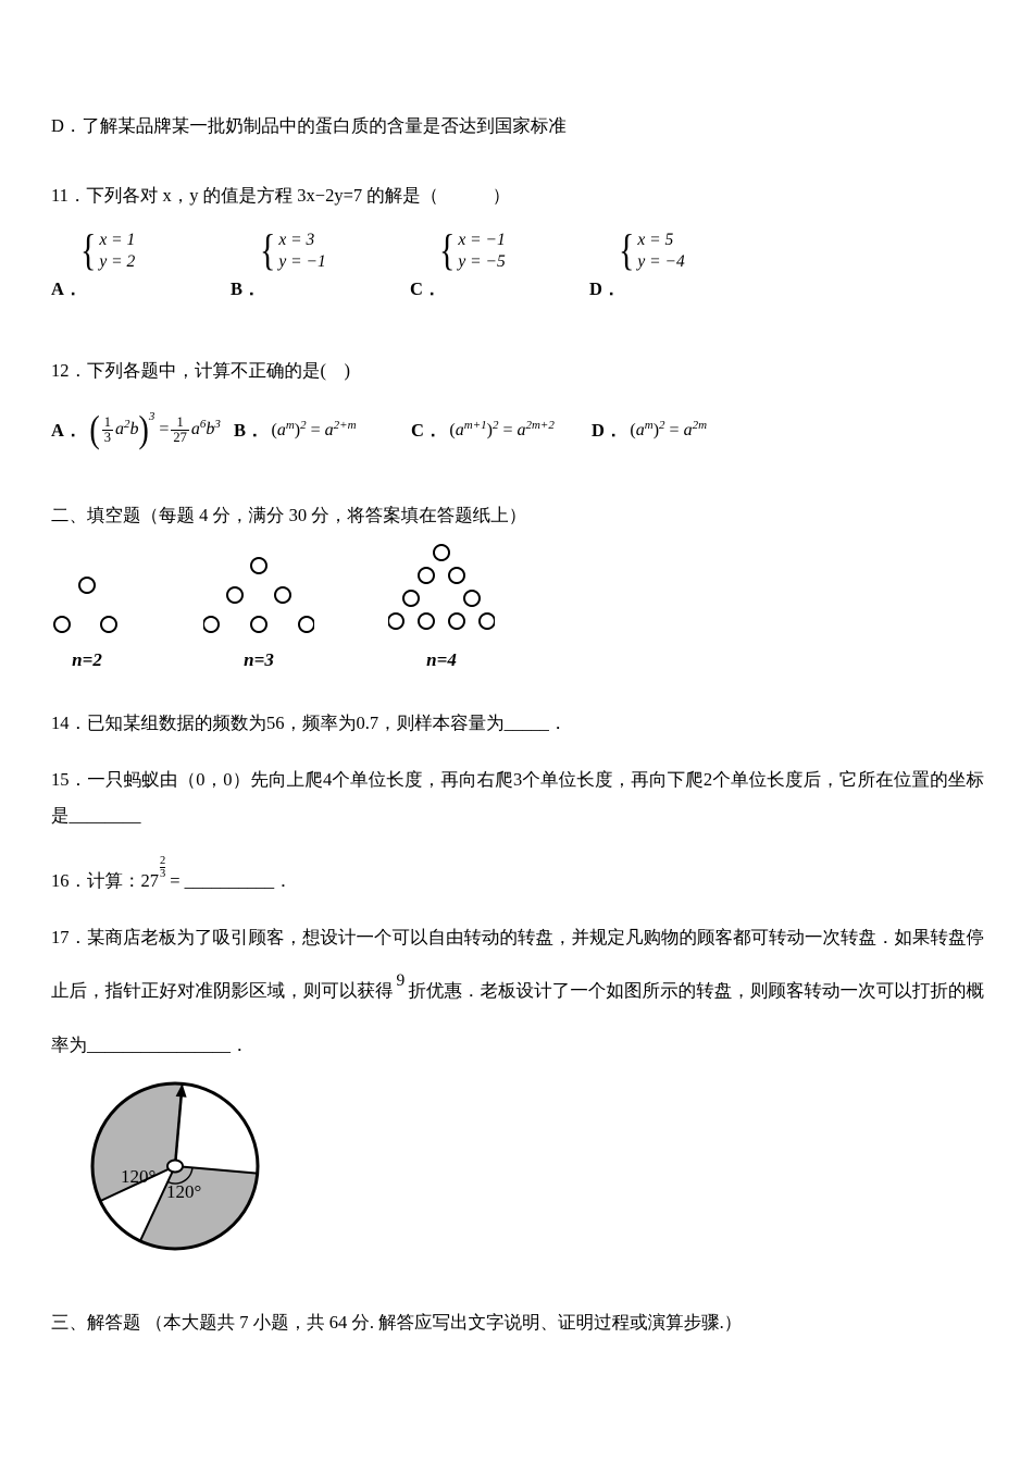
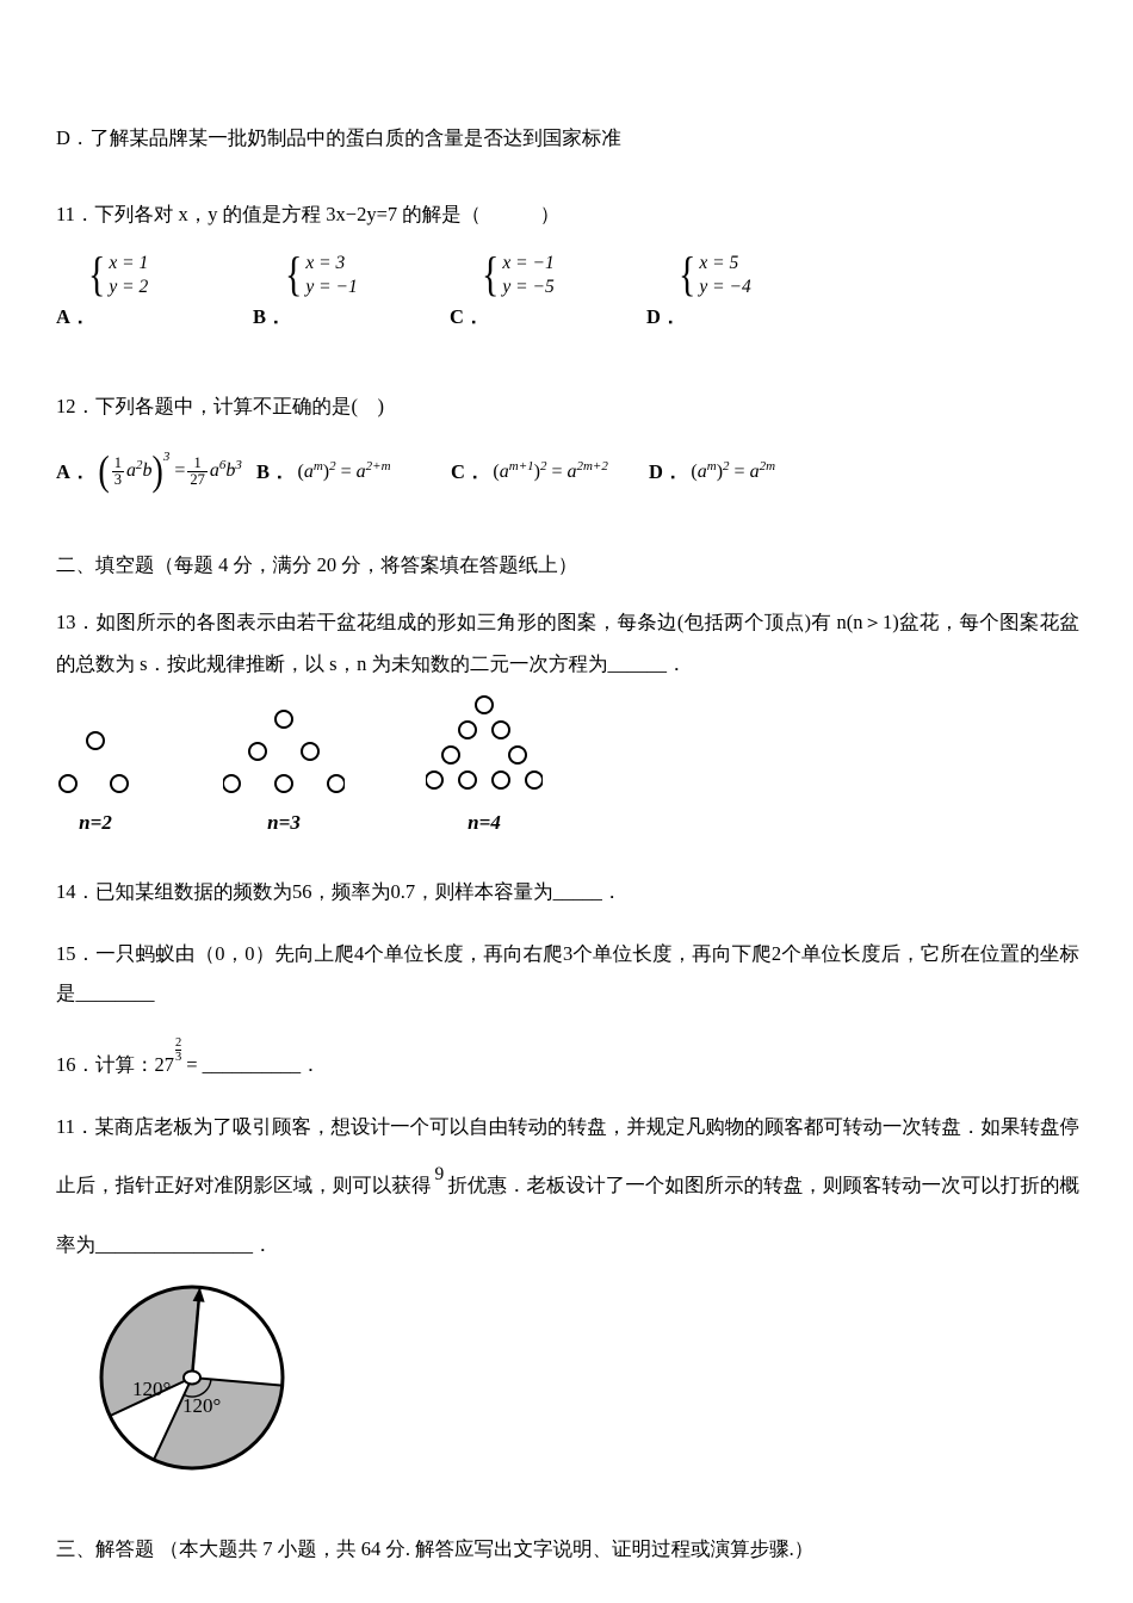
  D．了解某品牌某一批奶制品中的蛋白质的含量是否达到国家标准
  11．下列各对 x，y 的值是方程 3x−2y=7 的解是（ ）
  {
  x = 1
  y = 2
  A．
  {
  x = 3
  y = −1
  B．
  {
  x = −1
  y = −5
  C．
  {
  x = 5
  y = −4
  D．
  12．下列各题中，计算不正确的是( )
  A．
  (
  1
  3
  a2b)3 =
  1
  27
  a6b3
  B．
  (am)2 = a2+m
  C．
  (am+1)2 = a2m+2
  D．
  (am)2 = a2m
- 二、填空题（每题 4 分，满分 30 分，将答案填在答题纸上）
+ 二、填空题（每题 4 分，满分 20 分，将答案填在答题纸上）
+ 13．如图所示的各图表示由若干盆花组成的形如三角形的图案，每条边(包括两个顶点)有 n(n＞1)盆花，每个图案花盆的总数为 s．按此规律推断，以 s，n 为未知数的二元一次方程为______．
  n=2
  n=3
  n=4
  14．已知某组数据的频数为56，频率为0.7，则样本容量为_____．
  15．一只蚂蚁由（0，0）先向上爬4个单位长度，再向右爬3个单位长度，再向下爬2个单位长度后，它所在位置的坐标是________
  16．计算：272
  3
  = __________．
- 17．某商店老板为了吸引顾客，想设计一个可以自由转动的转盘，并规定凡购物的顾客都可转动一次转盘．如果转盘停止后，指针正好对准阴影区域，则可以获得 9折优惠．老板设计了一个如图所示的转盘，则顾客转动一次可以打折的概率为________________．
+ 11．某商店老板为了吸引顾客，想设计一个可以自由转动的转盘，并规定凡购物的顾客都可转动一次转盘．如果转盘停止后，指针正好对准阴影区域，则可以获得 9折优惠．老板设计了一个如图所示的转盘，则顾客转动一次可以打折的概率为________________．
  120°
  120°
  三、解答题 （本大题共 7 小题，共 64 分. 解答应写出文字说明、证明过程或演算步骤.）
